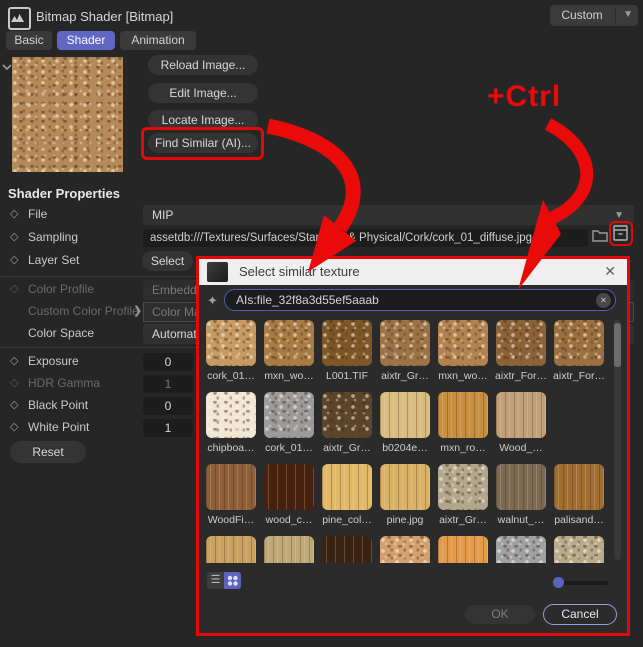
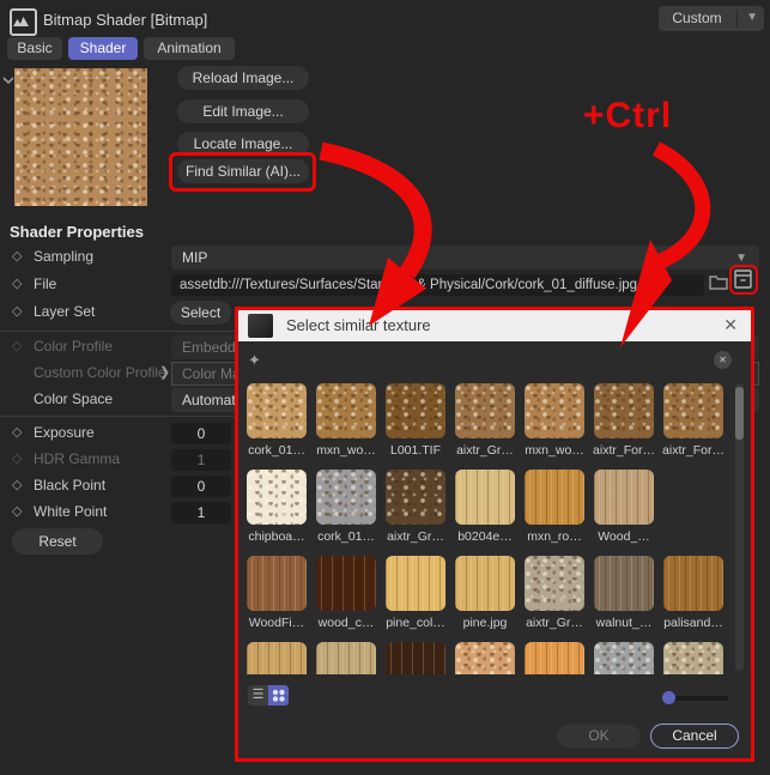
  Bitmap Shader [Bitmap]
  Custom
  ▼
  Basic
  Shader
  Animation
  Reload Image...
  Edit Image...
  Locate Image...
  Find Similar (AI)...
  Shader Properties
  ◇
- File
+ Sampling
  MIP
  ▼
  ◇
- Sampling
+ File
  assetdb:///Textures/Surfaces/Sta Physical/Cork/cork_01_diffuse.jpg
  ◇
  Layer Set
  Select
  ◇
  Color Profile
  Embedd
  Custom Color Profile
  ❯
  Color Space
  ◇
  Exposure
  0
  ◇
  HDR Gamma
  1
  ◇
  Black Point
  0
  ◇
  White Point
  1
  Reset
  Select similr texture
  ✕
  ✦
- AIs:file_32f8a3d55ef5aaab
  ✕
  cork_01…
  mxn_wo…
  L001.TIF
  aixtr_Gr…
  mxn_wo…
  aixtr_For…
  aixtr_For…
  chipboa…
  cork_01…
  aixtr_Gr…
  b0204e…
  mxn_ro…
  Wood_…
  WoodFi…
  wood_c…
  pine_col…
  pine.jpg
  aixtr_Gr…
  walnut_…
  palisand…
  ☰
  OK
  Cancel
  +Ctrl
